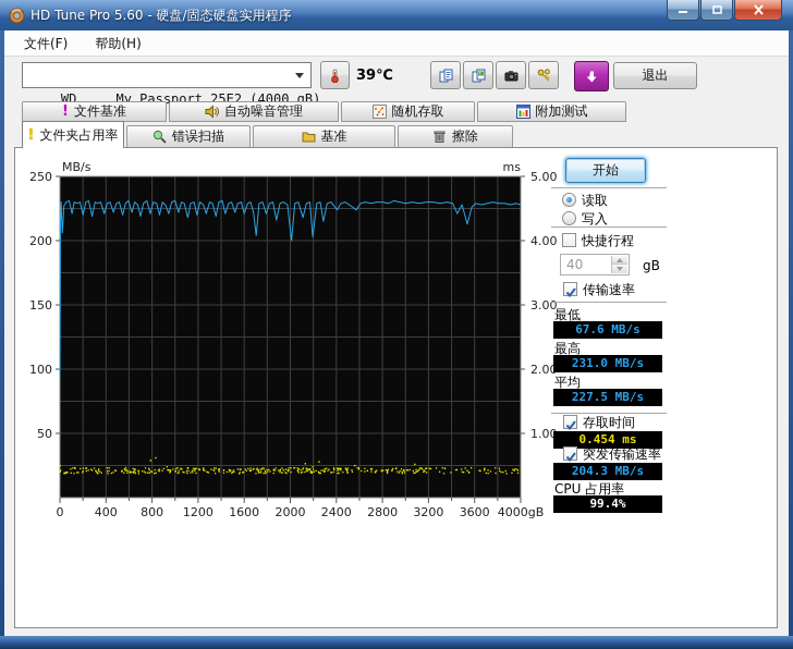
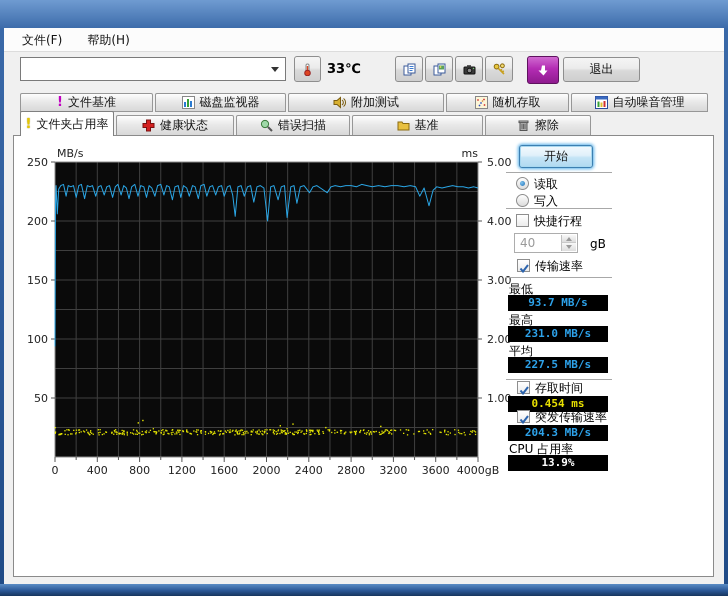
- HD Tune Pro 5.60 - 硬盘/固态硬盘实用程序
  文件(F) 帮助(H)
- WD My Passport 25E2 (4000 gB)
- 39℃
+ 33℃
  退出
  !
  文件基准
+ 磁盘监视器
- 自动噪音管理
+ 附加测试
  随机存取
- 附加测试
+ 自动噪音管理
  !
  文件夹占用率
+ 健康状态
  错误扫描
  基准
  擦除
  250
  200
  150
  100
  50
  5.00
  4.00
  3.00
  2.0
  1.0
  0
  400
  800
  1200
  1600
  2000
  2400
  2800
  3200
  3600
  4000gB
  MB/s
  ms
  开始
  读取
  写入
  快捷行程
  40
  gB
  传输速率
  最低
- 67.6 MB/s
+ 93.7 MB/s
  最高
  231.0 MB/s
  平均
  227.5 MB/s
  存取时间
  0.454 ms
  突发传输速率
  204.3 MB/s
  CPU 占用率
- 99.4%
+ 13.9%
